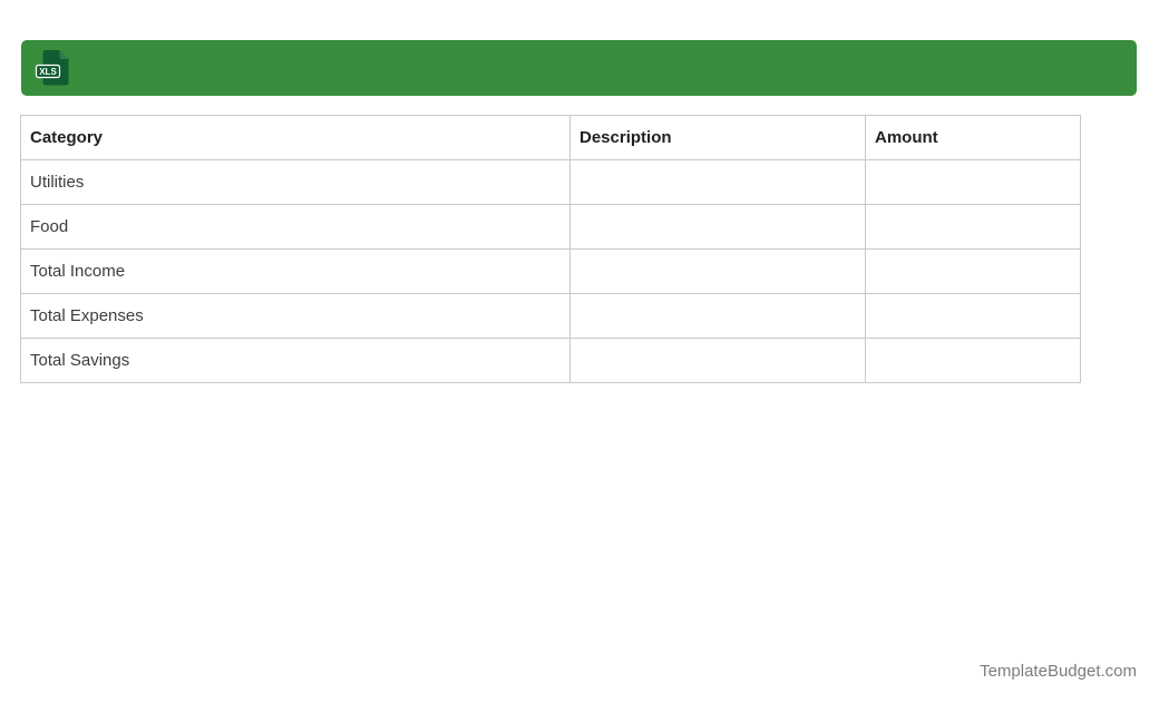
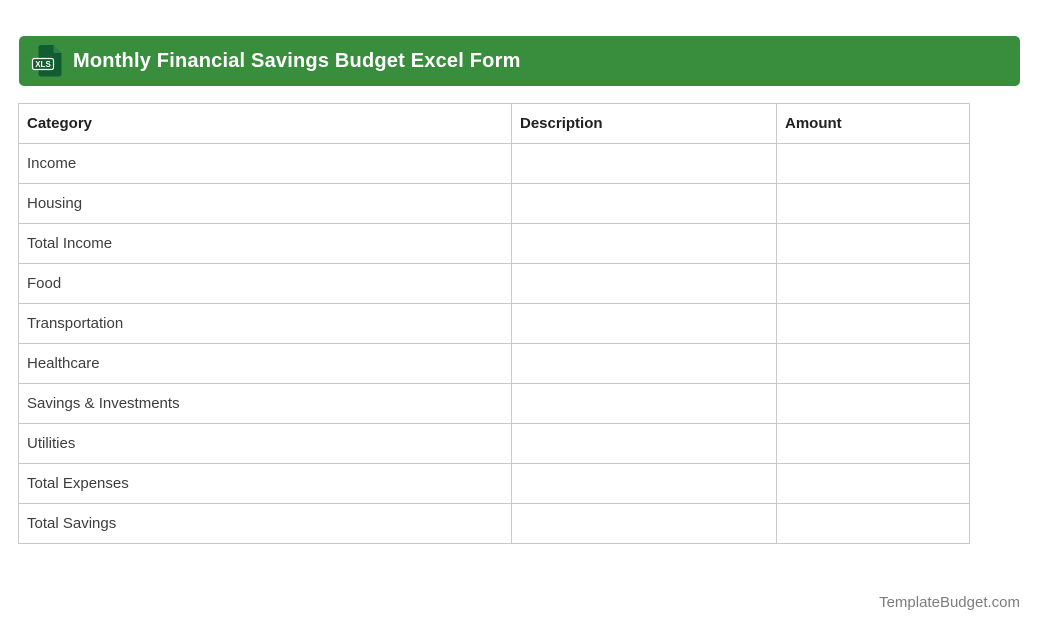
  XLS
+ Monthly Financial Savings Budget Excel Form
  Category	Description	Amount
+ Income
+ Housing
- Utilities
+ Total Income
  Food
+ Transportation
+ Healthcare
+ Savings & Investments
- Total Income
+ Utilities
  Total Expenses
  Total Savings
  TemplateBudget.com
